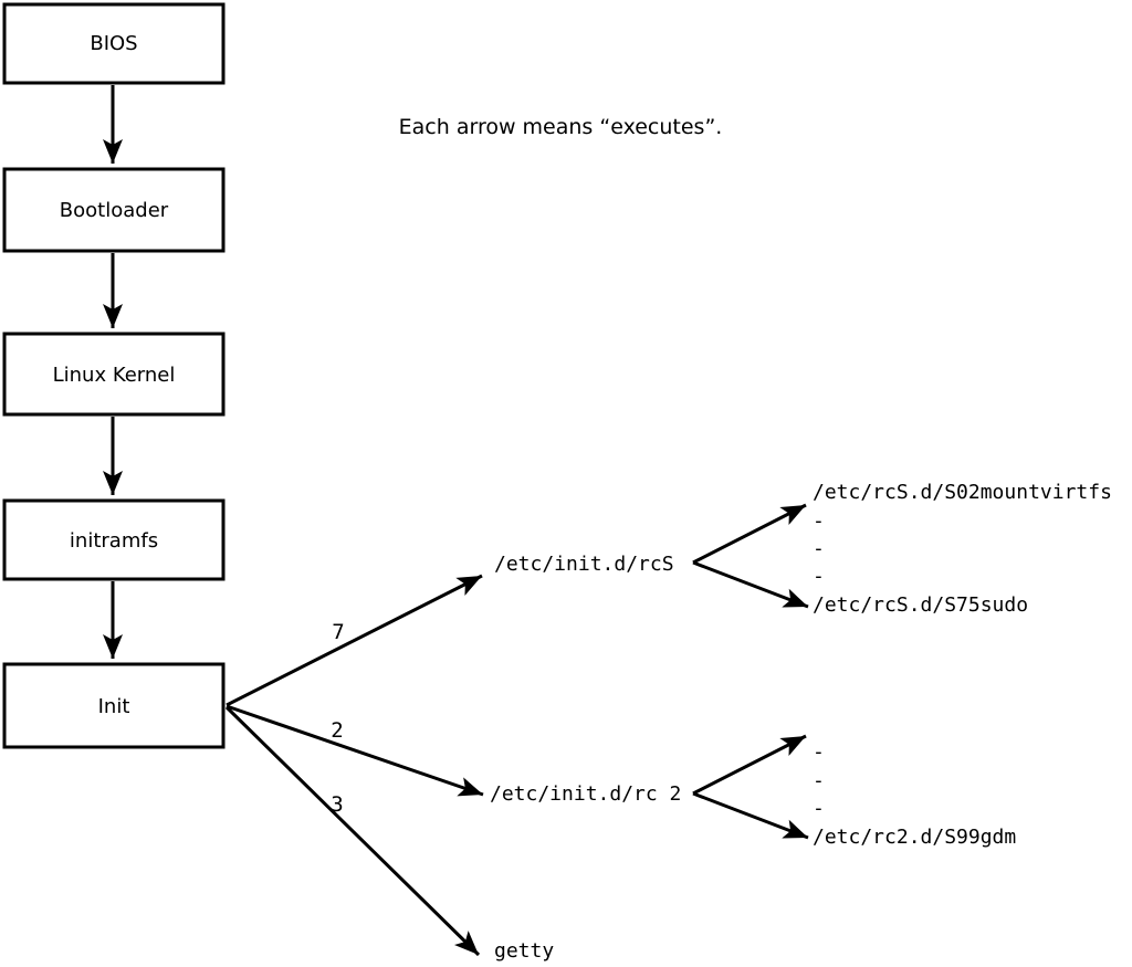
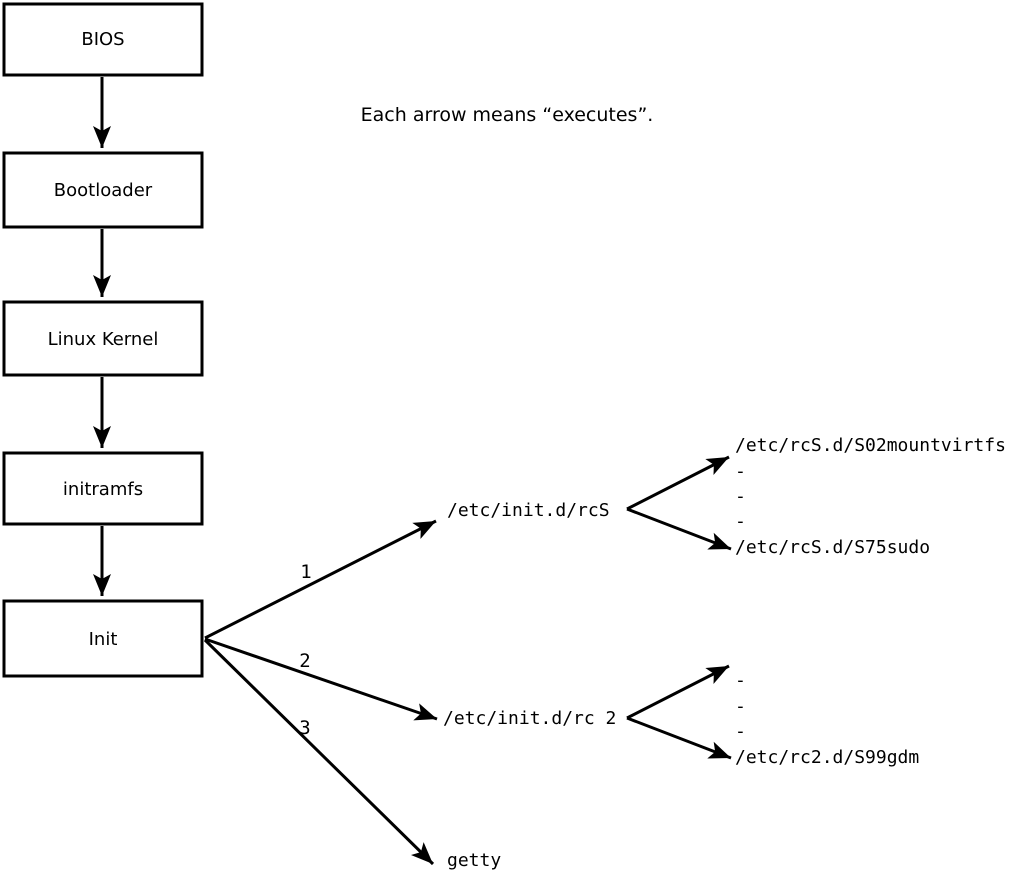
  BIOS
  Bootloader
  Linux Kernel
  initramfs
  Init
  Each arrow means “executes”.
- 7
+ 1
  2
  3
  /etc/init.d/rcS
  /etc/init.d/rc 2
  getty
  /etc/rcS.d/S02mountvirtfs
  -
  -
  -
  /etc/rcS.d/S75sudo
  -
  -
  -
  /etc/rc2.d/S99gdm
